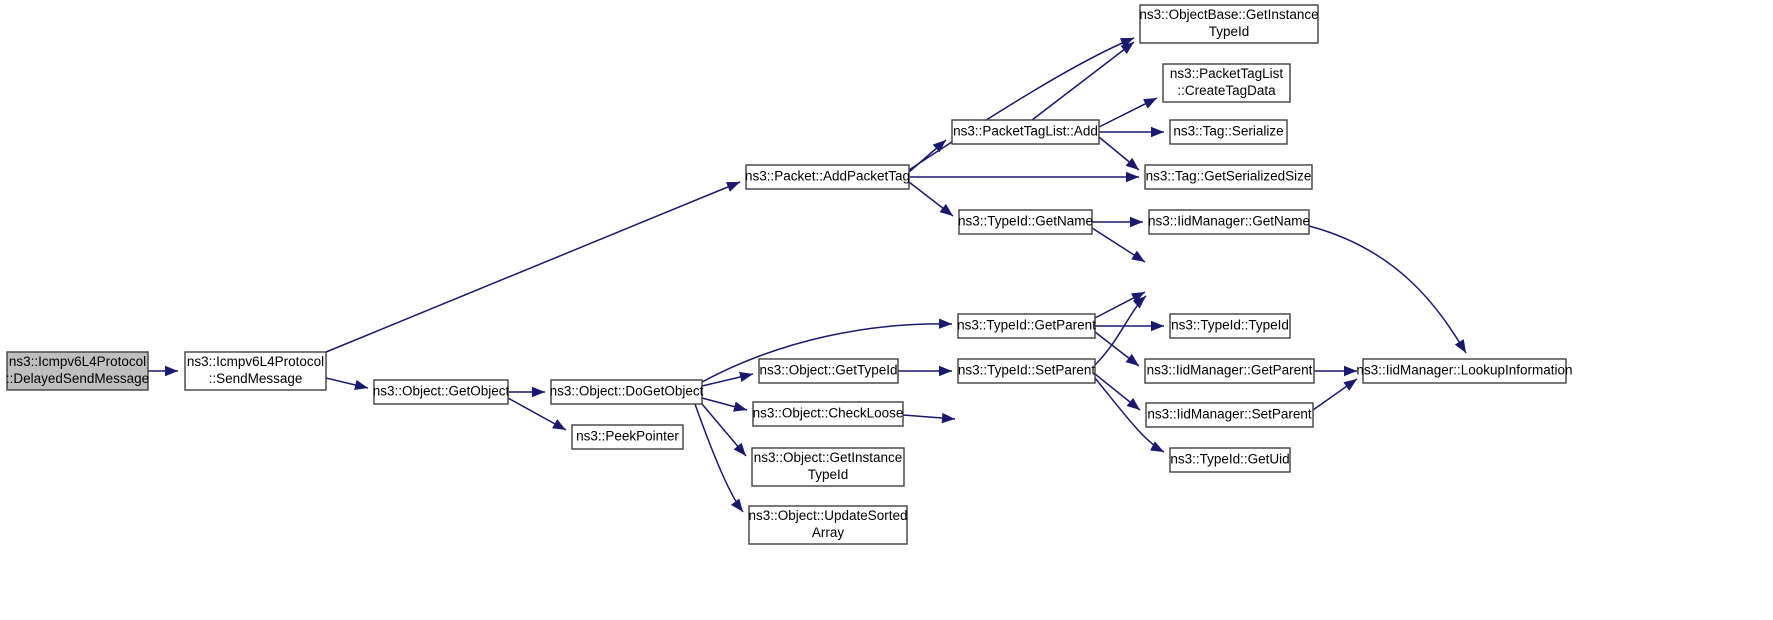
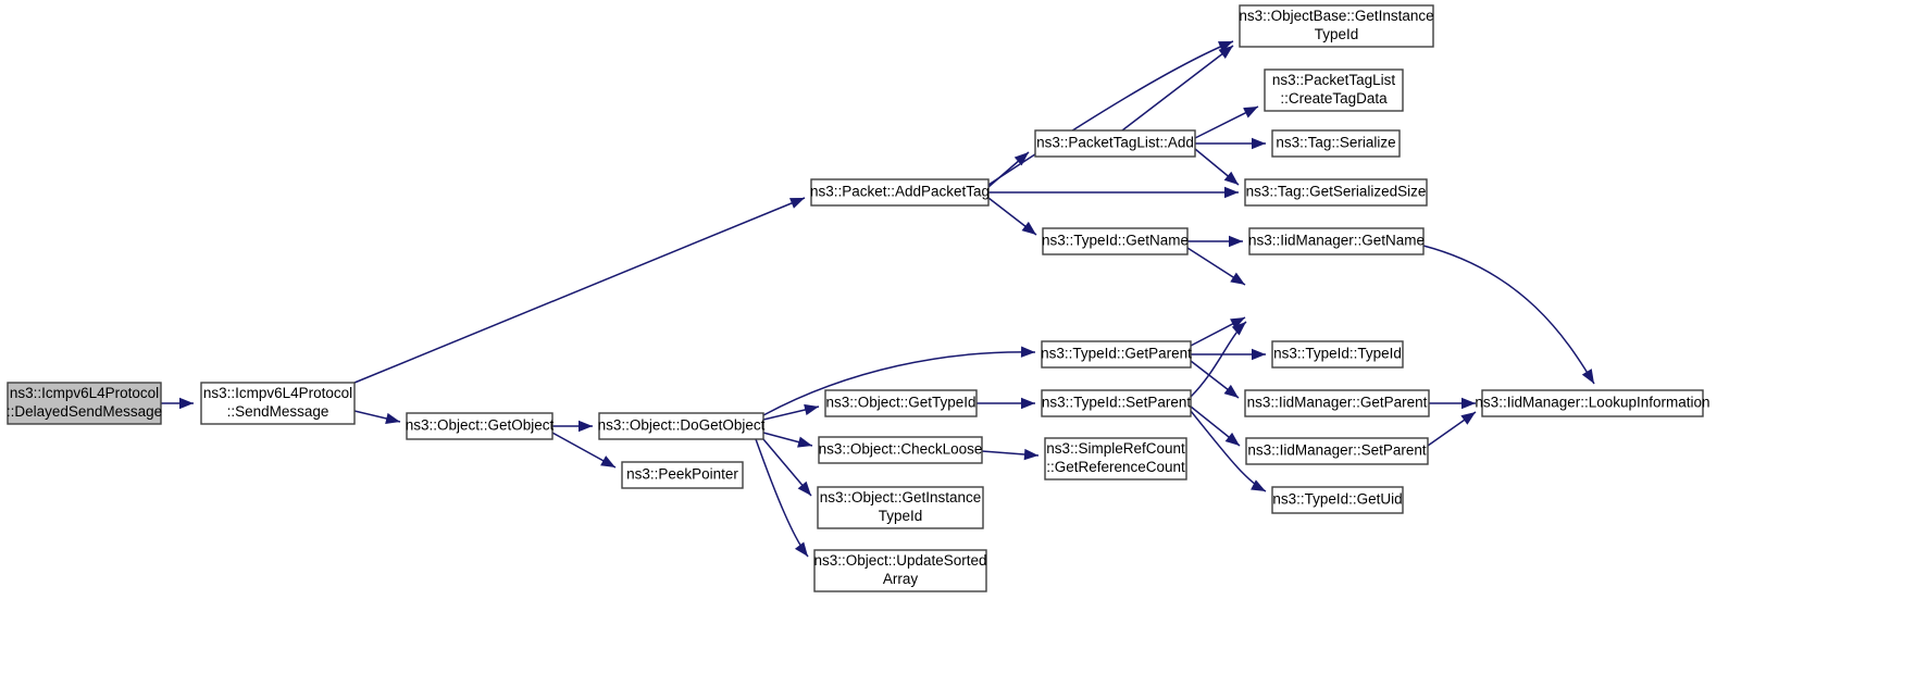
  ns3::Icmpv6L4Protocol
  ::DelayedSendMessage
  ns3::Icmpv6L4Protocol
  ::SendMessage
  ns3::Object::GetObject
  ns3::PeekPointer
  ns3::Object::DoGetObject
  ns3::Packet::AddPacketTag
  ns3::Object::GetTypeId
  ns3::Object::CheckLoose
  ns3::Object::GetInstance
  TypeId
  ns3::Object::UpdateSorted
  Array
  ns3::PacketTagList::Add
  ns3::TypeId::GetName
  ns3::TypeId::GetParent
  ns3::TypeId::SetParent
+ ns3::SimpleRefCount
+ ::GetReferenceCount
  ns3::ObjectBase::GetInstance
  TypeId
  ns3::PacketTagList
  ::CreateTagData
  ns3::Tag::Serialize
  ns3::Tag::GetSerializedSize
  ns3::IidManager::GetName
  ns3::TypeId::TypeId
  ns3::IidManager::GetParent
  ns3::IidManager::SetParent
  ns3::TypeId::GetUid
  ns3::IidManager::LookupInformation
